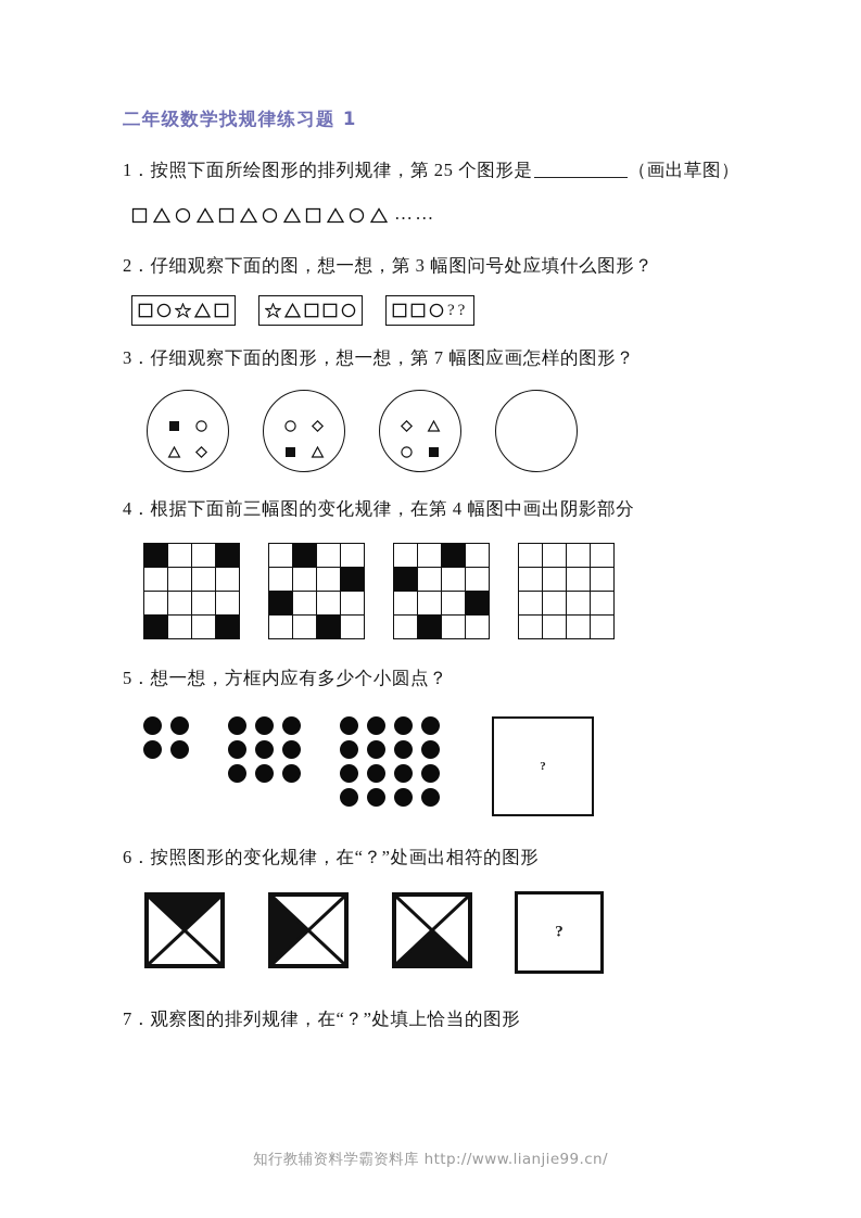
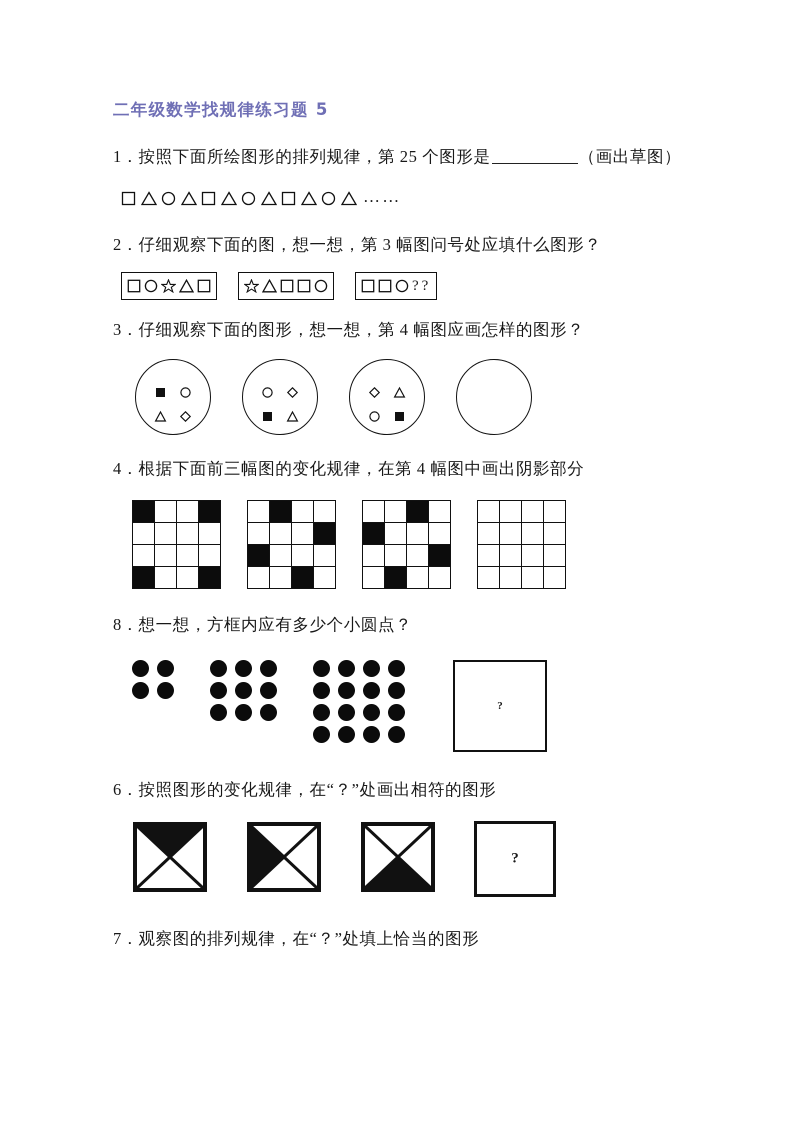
- 二年级数学找规律练习题 1
+ 二年级数学找规律练习题 5
  1．按照下面所绘图形的排列规律，第 25 个图形是 （画出草图）
  ……
  2．仔细观察下面的图，想一想，第 3 幅图问号处应填什么图形？
  ?
  ?
- 3．仔细观察下面的图形，想一想，第 7 幅图应画怎样的图形？
+ 3．仔细观察下面的图形，想一想，第 4 幅图应画怎样的图形？
  4．根据下面前三幅图的变化规律，在第 4 幅图中画出阴影部分
- 5．想一想，方框内应有多少个小圆点？
+ 8．想一想，方框内应有多少个小圆点？
  ?
  6．按照图形的变化规律，在“？”处画出相符的图形
  ?
  7．观察图的排列规律，在“？”处填上恰当的图形
- 知行教辅资料学霸资料库 http://www.lianjie99.cn/
